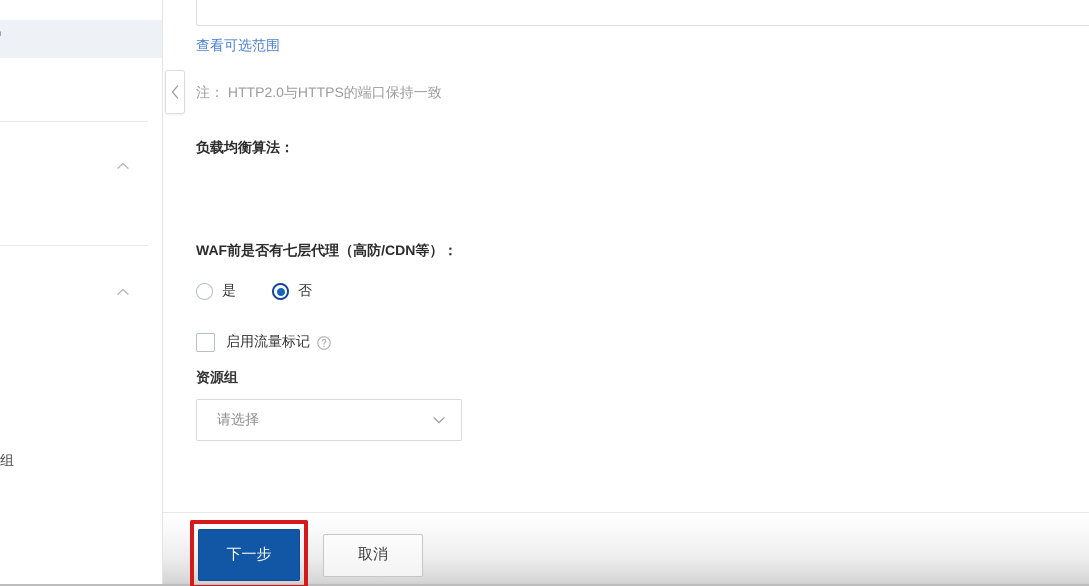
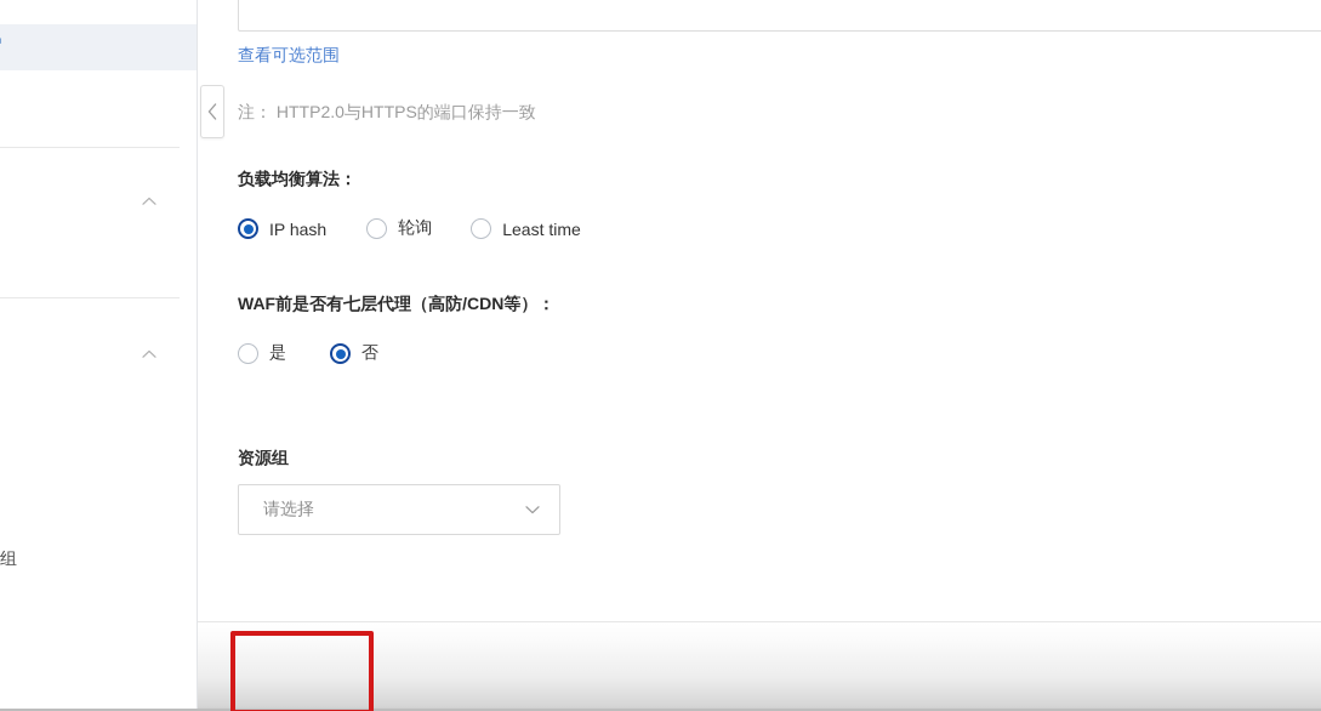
  查看可选范围
  注： HTTP2.0与HTTPS的端口保持一致
  负载均衡算法：
+ IP hash
+ 轮询
+ Least time
  WAF前是否有七层代理（高防/CDN等）：
  是
  否
- 启用流量标记
  资源组
  请选择
- 下一步
- 取消
